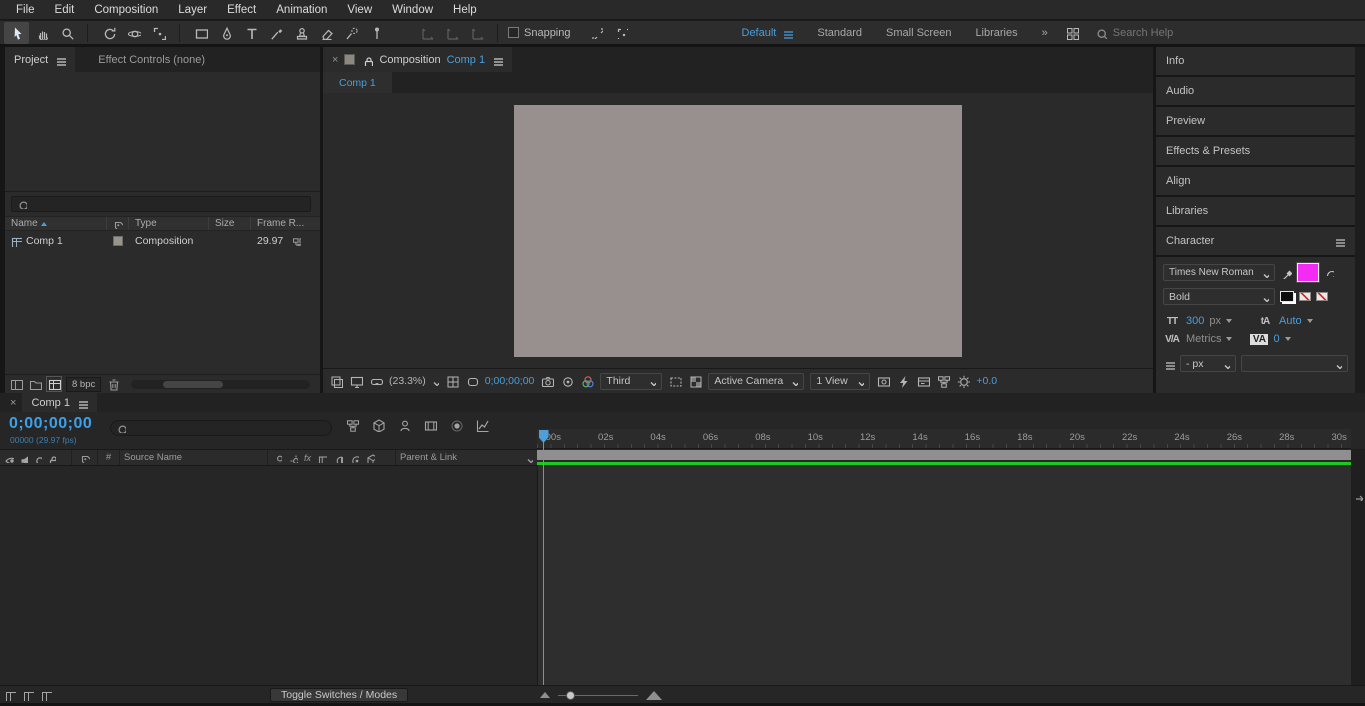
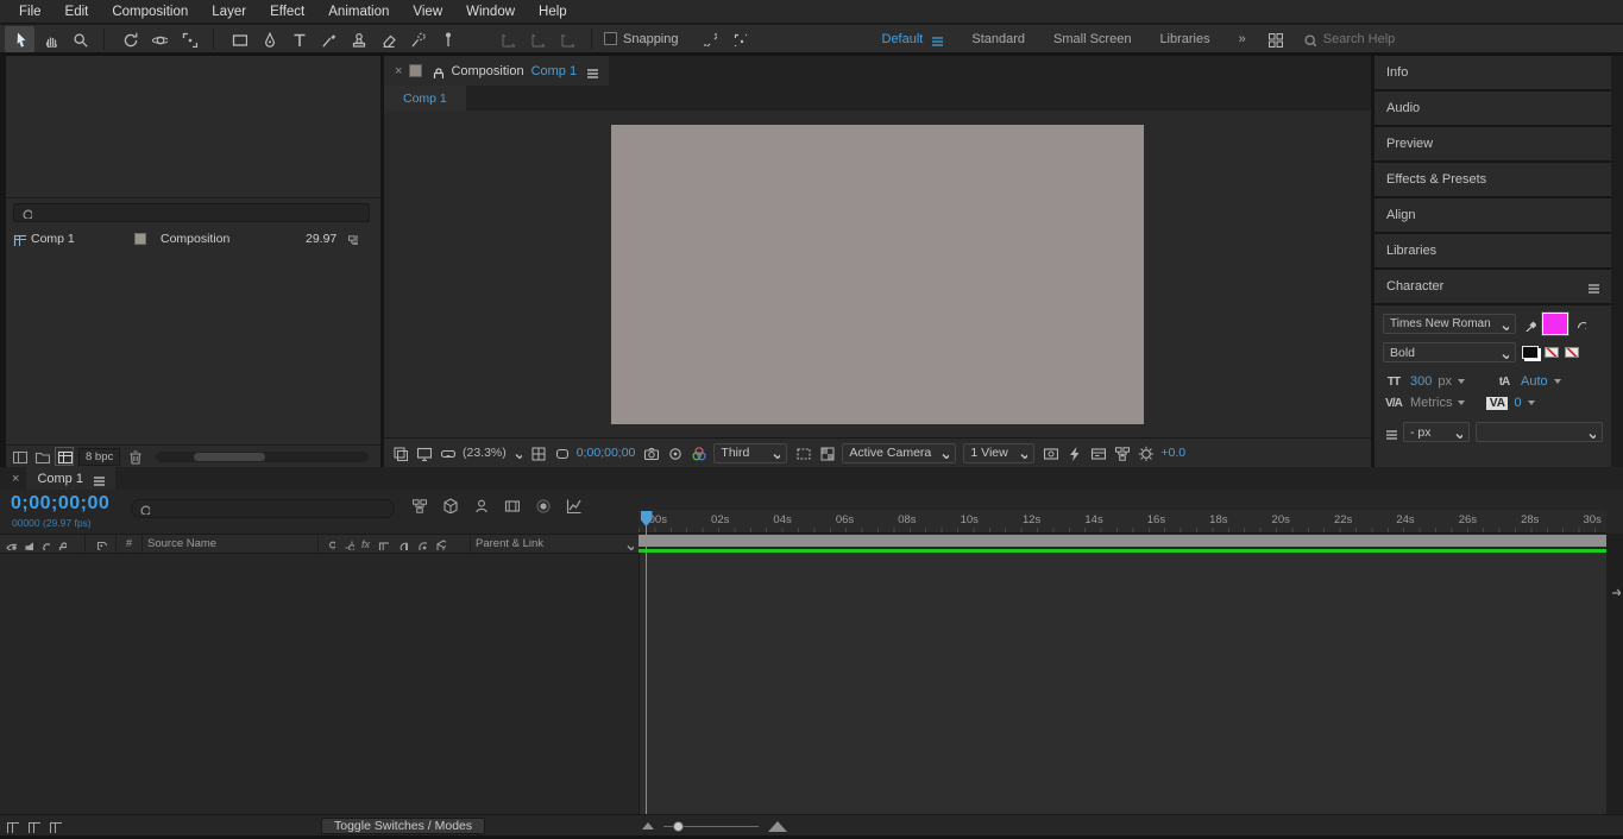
  File
  Edit
  Composition
  Layer
  Effect
  Animation
  View
  Window
  Help
  Snapping
  Default
  Standard
  Small Screen
  Libraries
  »
  Search Help
- Project
- Effect Controls (none)
- Name
- Type
- Size
- Frame R...
  Comp 1
  Composition
  29.97
  8 bpc
  ×
  Composition
  Comp 1
  Comp 1
  (23.3%)
  0;00;00;00
  Third
  Active Camera
  1 View
  +0.0
  Info
  Audio
  Preview
  Effects & Presets
  Align
  Libraries
  Character
  Times New Roman
  Bold
  TT
  300
  px
  tA
  Auto
  V/A
  Metrics
  VA
  0
  - px
  ×
  Comp 1
  0;00;00;00
  00000 (29.97 fps)
  00s
  02s
  04s
  06s
  08s
  10s
  12s
  14s
  16s
  18s
  20s
  22s
  24s
  26s
  28s
  30s
  #
  Source Name
  fx
  Parent & Link
  Toggle Switches / Modes
